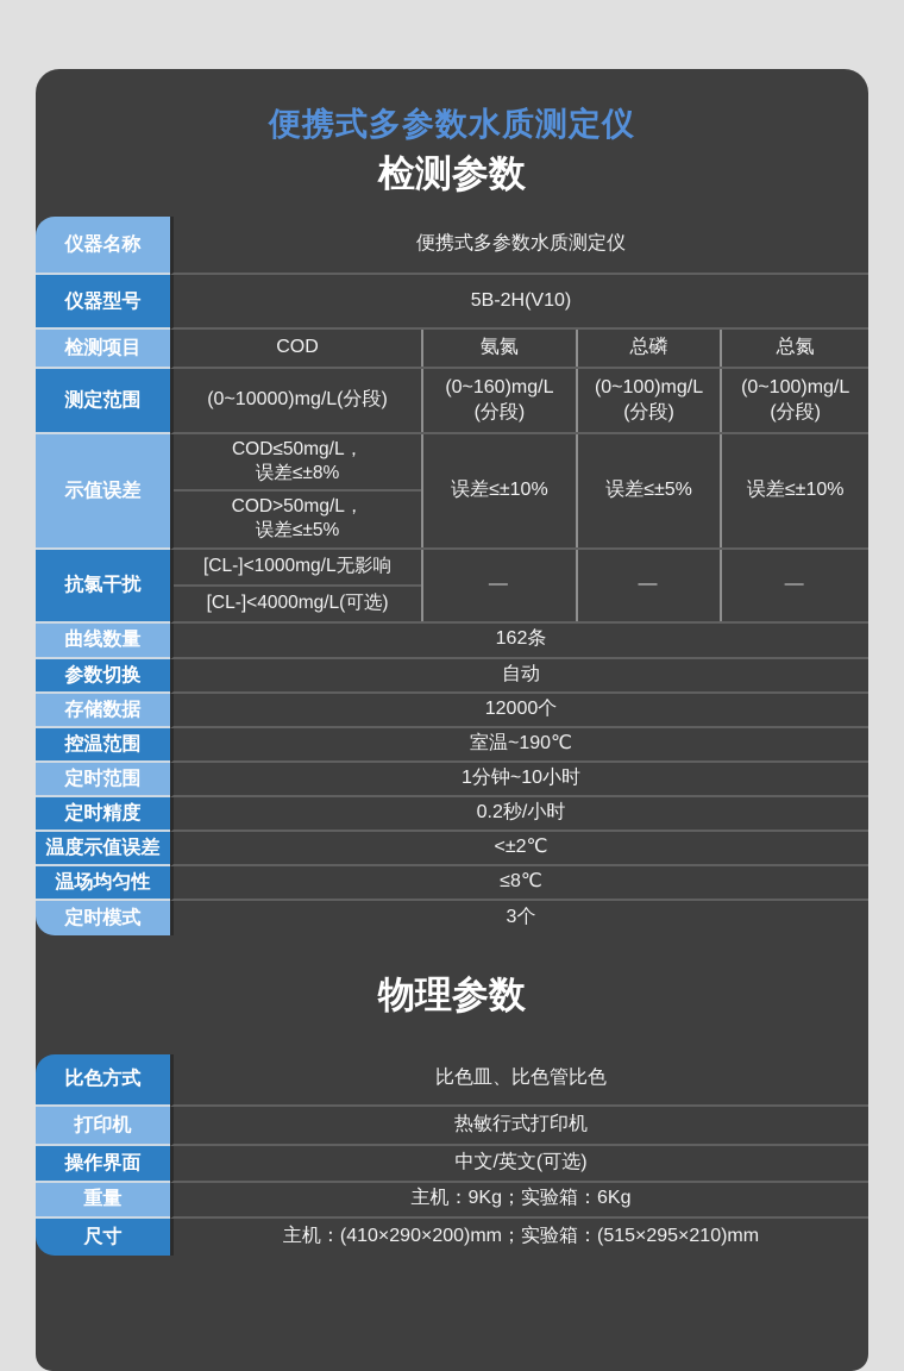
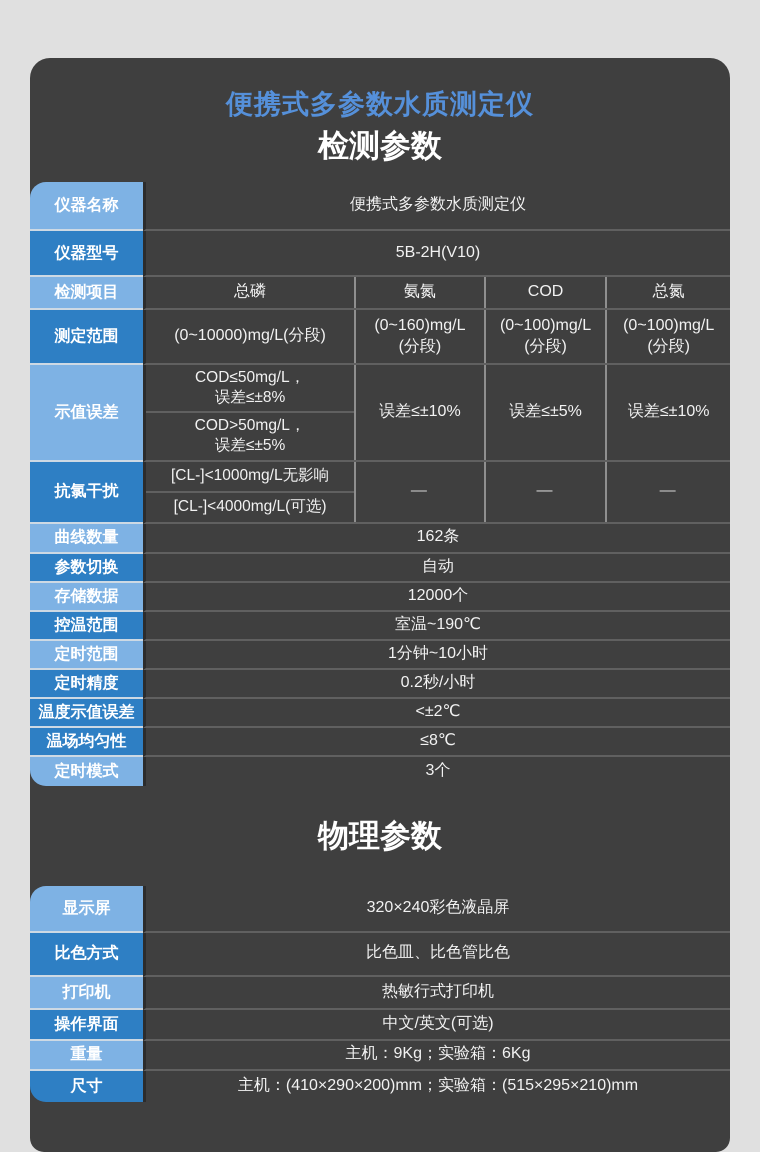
  便携式多参数水质测定仪
  检测参数
  仪器名称
  便携式多参数水质测定仪
  仪器型号
  5B-2H(V10)
  检测项目
- COD
+ 总磷
  氨氮
- 总磷
+ COD
  总氮
  测定范围
  (0~10000)mg/L(分段)
  (0~160)mg/L
  (分段)
  (0~100)mg/L
  (分段)
  (0~100)mg/L
  (分段)
  示值误差
  COD≤50mg/L，
  误差≤±8%
  COD>50mg/L，
  误差≤±5%
  误差≤±10%
  误差≤±5%
  误差≤±10%
  抗氯干扰
  [CL-]<1000mg/L无影响
  [CL-]<4000mg/L(可选)
  —
  —
  —
  曲线数量
  162条
  参数切换
  自动
  存储数据
  12000个
  控温范围
  室温~190℃
  定时范围
  1分钟~10小时
  定时精度
  0.2秒/小时
  温度示值误差
  <±2℃
  温场均匀性
  ≤8℃
  定时模式
  3个
  物理参数
+ 显示屏
+ 320×240彩色液晶屏
  比色方式
  比色皿、比色管比色
  打印机
  热敏行式打印机
  操作界面
  中文/英文(可选)
  重量
  主机：9Kg；实验箱：6Kg
  尺寸
  主机：(410×290×200)mm；实验箱：(515×295×210)mm
